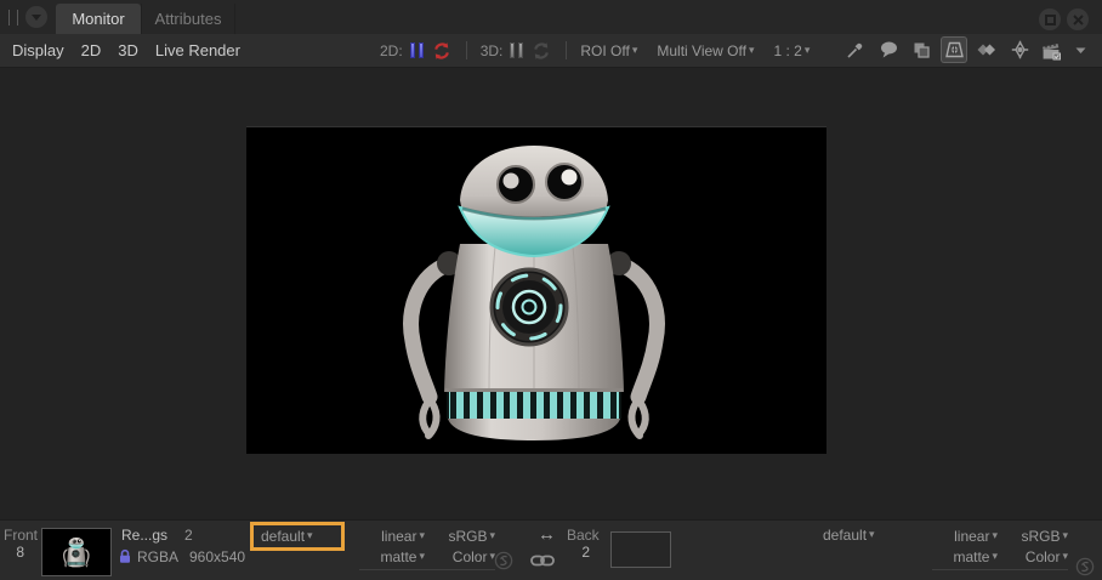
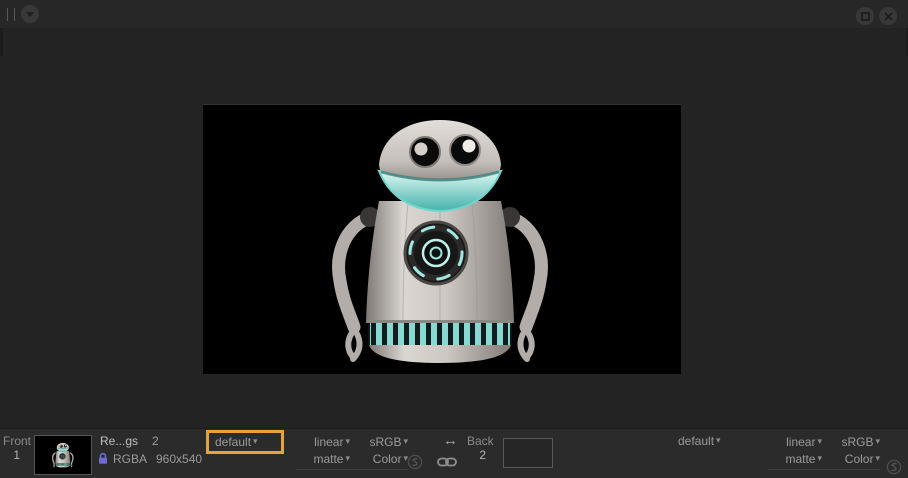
- Monitor
- Attributes
- Display
- 2D
- 3D
- Live Render
- 2D:
- 3D:
- ROI Off ▾
- Multi View Off ▾
- 1 : 2 ▾
  Front
- 8
+ 1
  Re...gs
  2
  RGBA
  960x540
  default ▾
  linear ▾
  sRGB ▾
  matte ▾
  Color ▾
  ↔
  Back
  2
  default ▾
  linear ▾
  sRGB ▾
  matte ▾
  Color ▾
